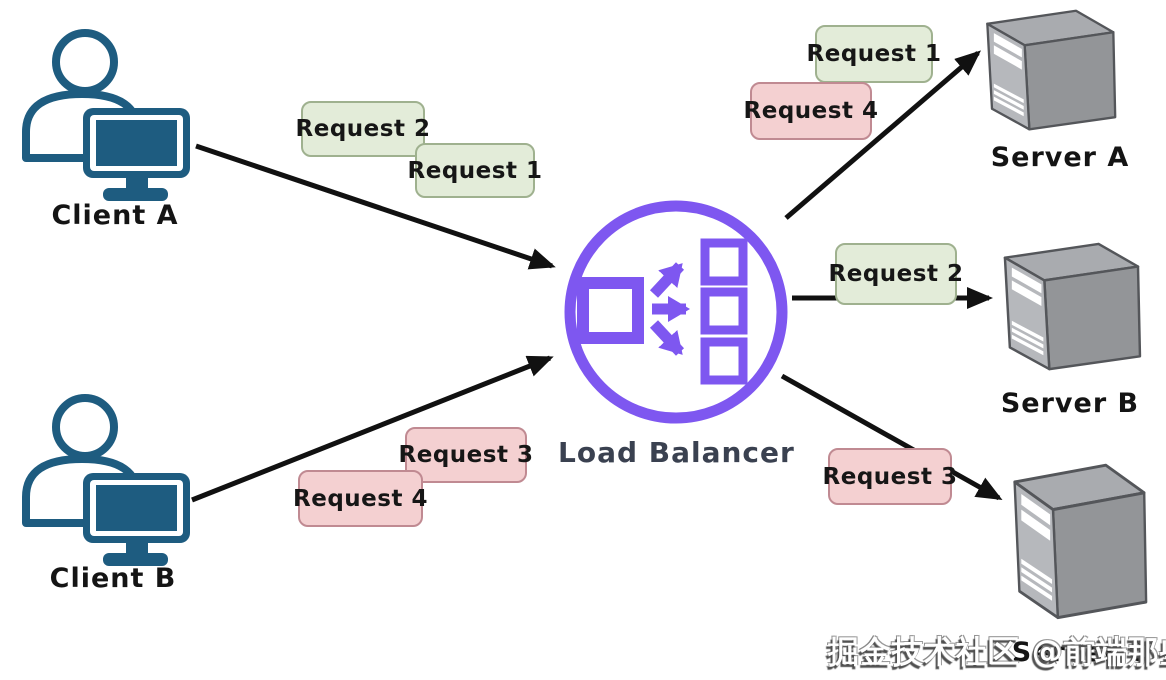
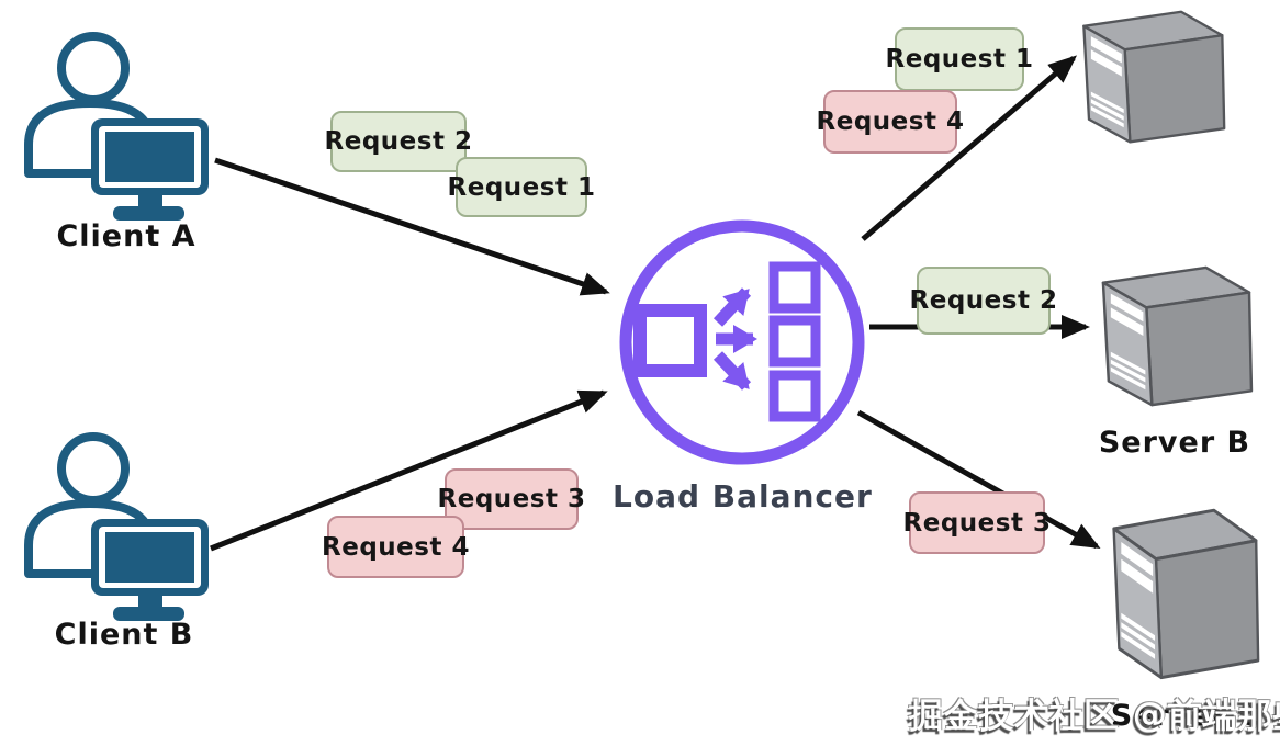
  Request 2
  Request 1
  Request 3
  Request 4
  Request 1
  Request 4
  Request 2
  Request 3
  Client A
  Client B
  Load Balancer
- Server A
  Server B
  Server C
  掘金技术社区 @前端那
